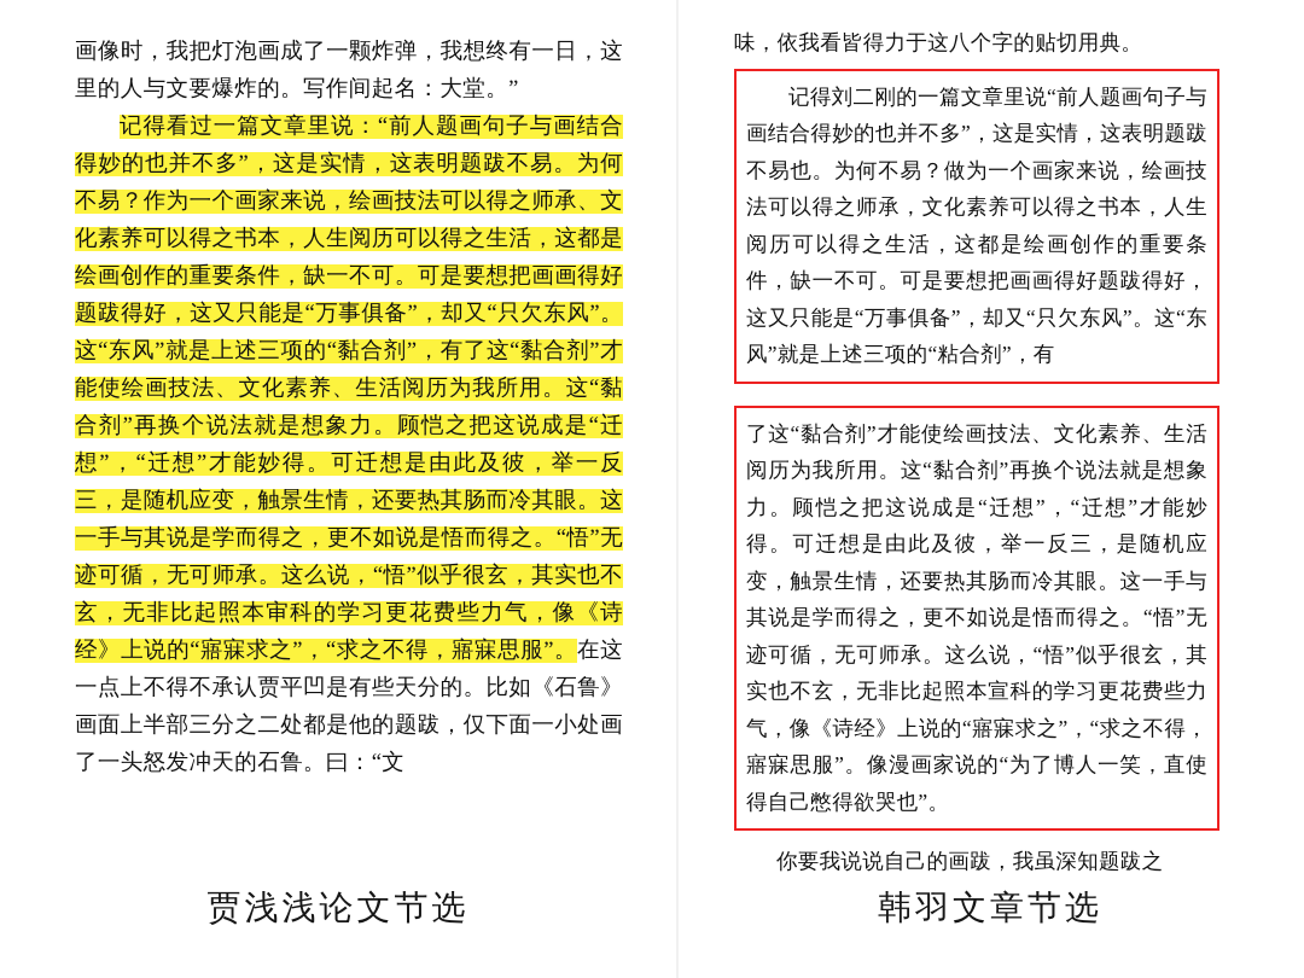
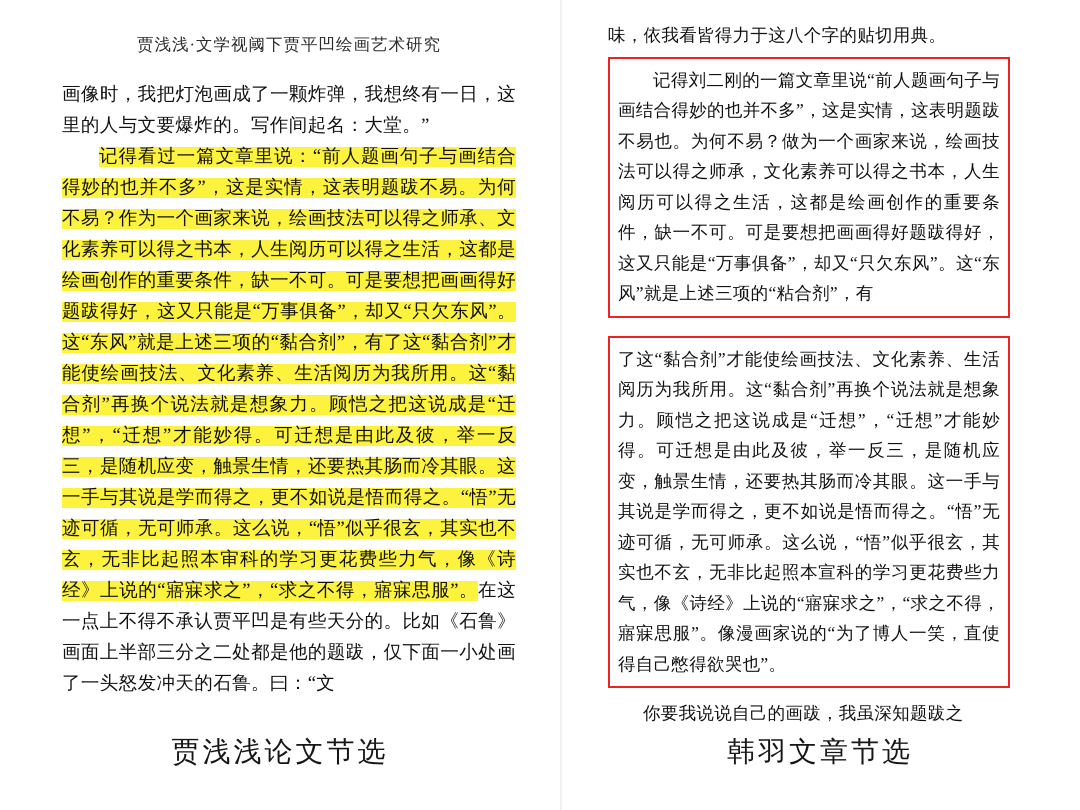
+ 贾浅浅·文学视阈下贾平凹绘画艺术研究
  画像时，我把灯泡画成了一颗炸弹，我想终有一日，这里的人与文要爆炸的。写作间起名：大堂。”
  记得看过一篇文章里说：“前人题画句子与画结合得妙的也并不多”，这是实情，这表明题跋不易。为何不易？作为一个画家来说，绘画技法可以得之师承、文化素养可以得之书本，人生阅历可以得之生活，这都是绘画创作的重要条件，缺一不可。可是要想把画画得好题跋得好，这又只能是“万事俱备”，却又“只欠东风”。这“东风”就是上述三项的“黏合剂”，有了这“黏合剂”才能使绘画技法、文化素养、生活阅历为我所用。这“黏合剂”再换个说法就是想象力。顾恺之把这说成是“迁想”，“迁想”才能妙得。可迁想是由此及彼，举一反三，是随机应变，触景生情，还要热其肠而冷其眼。这一手与其说是学而得之，更不如说是悟而得之。“悟”无迹可循，无可师承。这么说，“悟”似乎很玄，其实也不玄，无非比起照本审科的学习更花费些力气，像《诗经》上说的“寤寐求之”，“求之不得，寤寐思服”。在这一点上不得不承认贾平凹是有些天分的。比如《石鲁》画面上半部三分之二处都是他的题跋，仅下面一小处画了一头怒发冲天的石鲁。曰：“文
  味，依我看皆得力于这八个字的贴切用典。
  记得刘二刚的一篇文章里说“前人题画句子与画结合得妙的也并不多”，这是实情，这表明题跋不易也。为何不易？做为一个画家来说，绘画技法可以得之师承，文化素养可以得之书本，人生阅历可以得之生活，这都是绘画创作的重要条件，缺一不可。可是要想把画画得好题跋得好，这又只能是“万事俱备”，却又“只欠东风”。这“东风”就是上述三项的“粘合剂”，有
  了这“黏合剂”才能使绘画技法、文化素养、生活阅历为我所用。这“黏合剂”再换个说法就是想象力。顾恺之把这说成是“迁想”，“迁想”才能妙得。可迁想是由此及彼，举一反三，是随机应变，触景生情，还要热其肠而冷其眼。这一手与其说是学而得之，更不如说是悟而得之。“悟”无迹可循，无可师承。这么说，“悟”似乎很玄，其实也不玄，无非比起照本宣科的学习更花费些力气，像《诗经》上说的“寤寐求之”，“求之不得，寤寐思服”。像漫画家说的“为了博人一笑，直使得自己憋得欲哭也”。
  你要我说说自己的画跋，我虽深知题跋之
  贾浅浅论文节选
  韩羽文章节选
